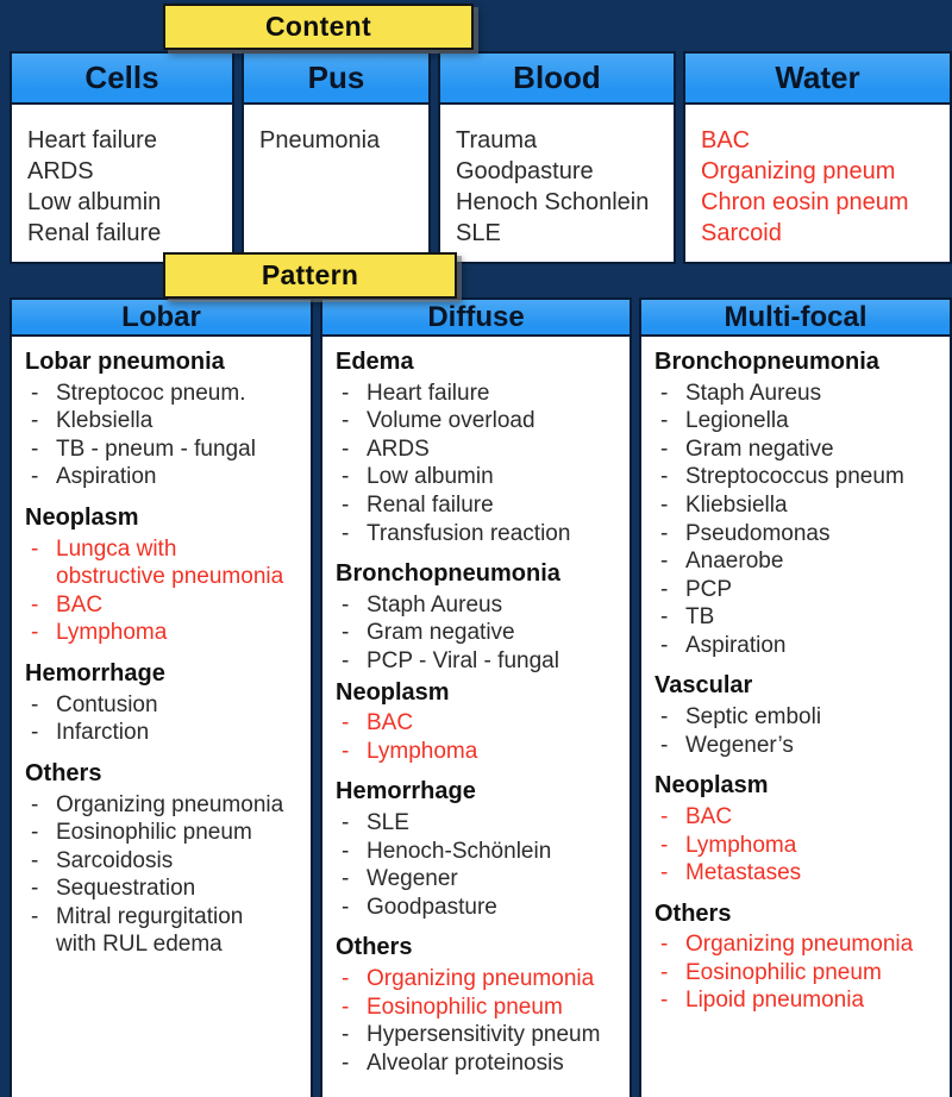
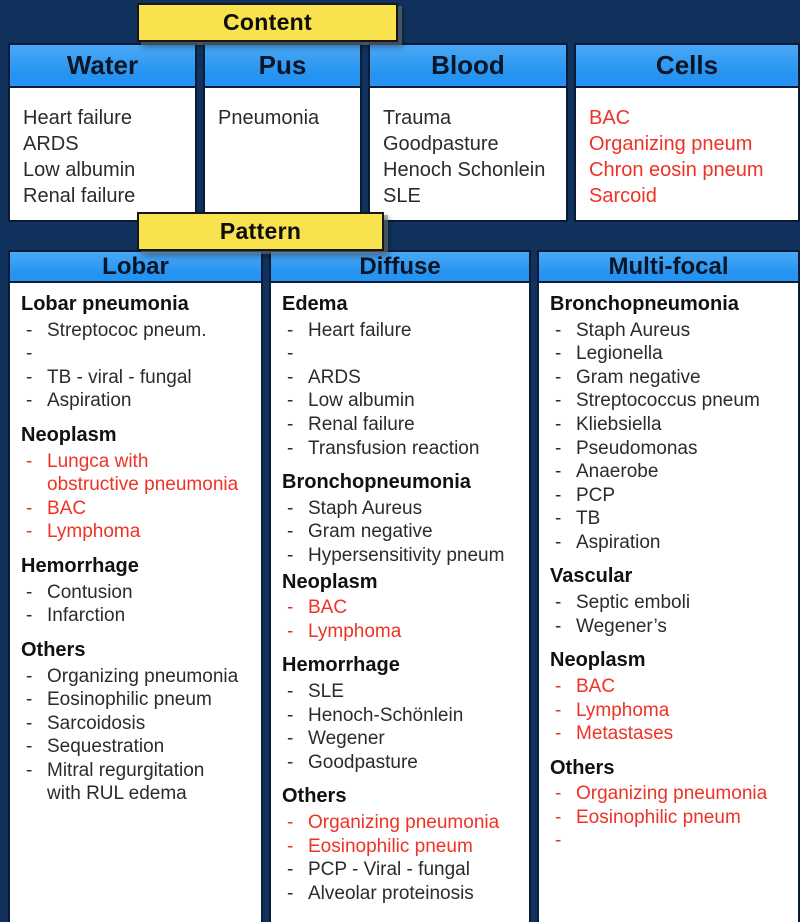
  Content
- Cells
+ Water
  Pus
  Blood
- Water
+ Cells
  Heart failure
  ARDS
  Low albumin
  Renal failure
  Pneumonia
  Trauma
  Goodpasture
  Henoch Schonlein
  SLE
  BAC
  Organizing pneum
  Chron eosin pneum
  Sarcoid
  Pattern
  Lobar
  Diffuse
  Multi-focal
  Lobar pneumonia
  -
  Streptococ pneum.
  -
- Klebsiella
  -
- TB - pneum - fungal
+ TB - viral - fungal
  -
  Aspiration
  Neoplasm
  -
  Lungca with
  obstructive pneumonia
  -
  BAC
  -
  Lymphoma
  Hemorrhage
  -
  Contusion
  -
  Infarction
  Others
  -
  Organizing pneumonia
  -
  Eosinophilic pneum
  -
  Sarcoidosis
  -
  Sequestration
  -
  Mitral regurgitation
  with RUL edema
  Edema
  -
  Heart failure
  -
- Volume overload
  -
  ARDS
  -
  Low albumin
  -
  Renal failure
  -
  Transfusion reaction
  Bronchopneumonia
  -
  Staph Aureus
  -
  Gram negative
  -
- PCP - Viral - fungal
+ Hypersensitivity pneum
  Neoplasm
  -
  BAC
  -
  Lymphoma
  Hemorrhage
  -
  SLE
  -
  Henoch-Schönlein
  -
  Wegener
  -
  Goodpasture
  Others
  -
  Organizing pneumonia
  -
  Eosinophilic pneum
  -
- Hypersensitivity pneum
+ PCP - Viral - fungal
  -
  Alveolar proteinosis
  Bronchopneumonia
  -
  Staph Aureus
  -
  Legionella
  -
  Gram negative
  -
  Streptococcus pneum
  -
  Kliebsiella
  -
  Pseudomonas
  -
  Anaerobe
  -
  PCP
  -
  TB
  -
  Aspiration
  Vascular
  -
  Septic emboli
  -
  Wegener’s
  Neoplasm
  -
  BAC
  -
  Lymphoma
  -
  Metastases
  Others
  -
  Organizing pneumonia
  -
  Eosinophilic pneum
  -
- Lipoid pneumonia
